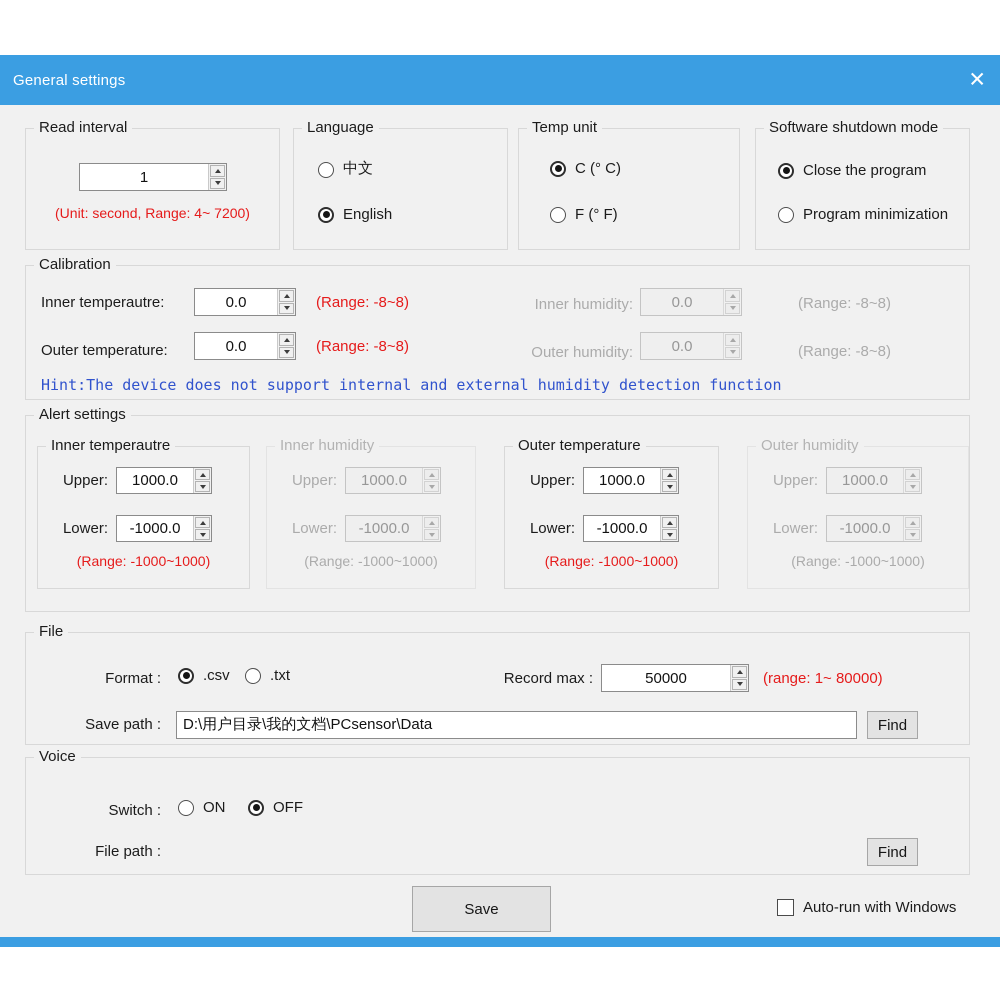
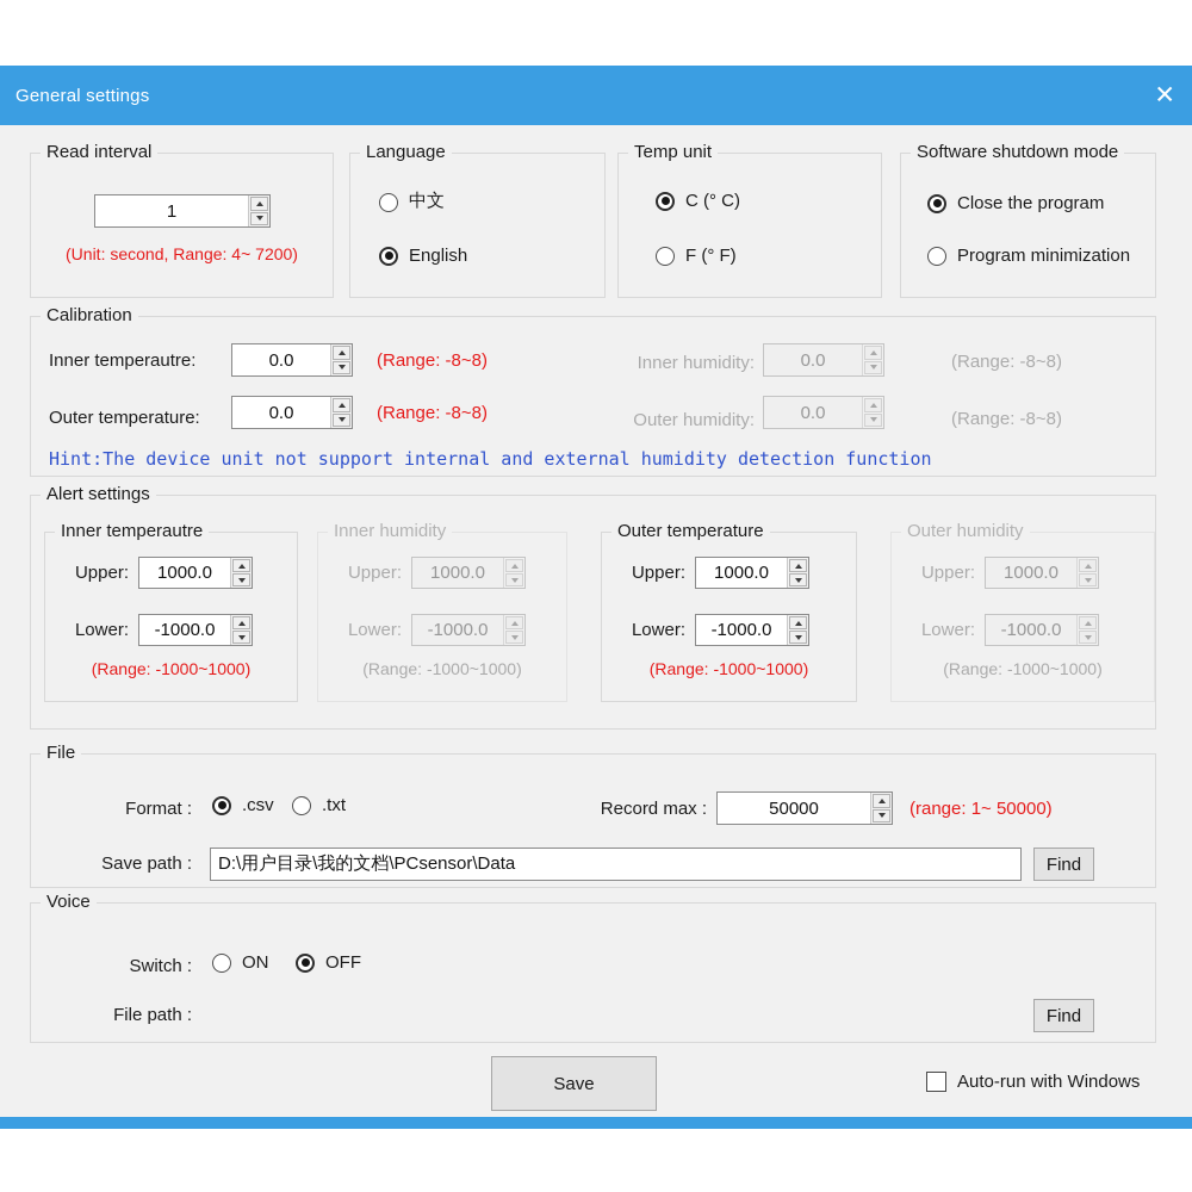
  General settings
  ✕
  Read interval
  1
  (Unit: second, Range: 4~ 7200)
  Language
  中文
  English
  Temp unit
  C (° C)
  F (° F)
  Software shutdown mode
  Close the program
  Program minimization
  Calibration
  Inner temperautre:
  0.0
  (Range: -8~8)
  Inner humidity:
  0.0
  (Range: -8~8)
  Outer temperature:
  0.0
  (Range: -8~8)
  Outer humidity:
  0.0
  (Range: -8~8)
- Hint:The device does not support internal and external humidity detection function
+ Hint:The device unit not support internal and external humidity detection function
  Alert settings
  Inner temperautre
  Upper:
  1000.0
  Lower:
  -1000.0
  (Range: -1000~1000)
  Inner humidity
  Upper:
  1000.0
  Lower:
  -1000.0
  (Range: -1000~1000)
  Outer temperature
  Upper:
  1000.0
  Lower:
  -1000.0
  (Range: -1000~1000)
  Outer humidity
  Upper:
  1000.0
  Lower:
  -1000.0
  (Range: -1000~1000)
  File
  Format :
  .csv
  .txt
  Record max :
  50000
- (range: 1~ 80000)
+ (range: 1~ 50000)
  Save path :
  D:\用户目录\我的文档\PCsensor\Data
  Find
  Voice
  Switch :
  ON
  OFF
  File path :
  Find
  Save
  Auto-run with Windows
